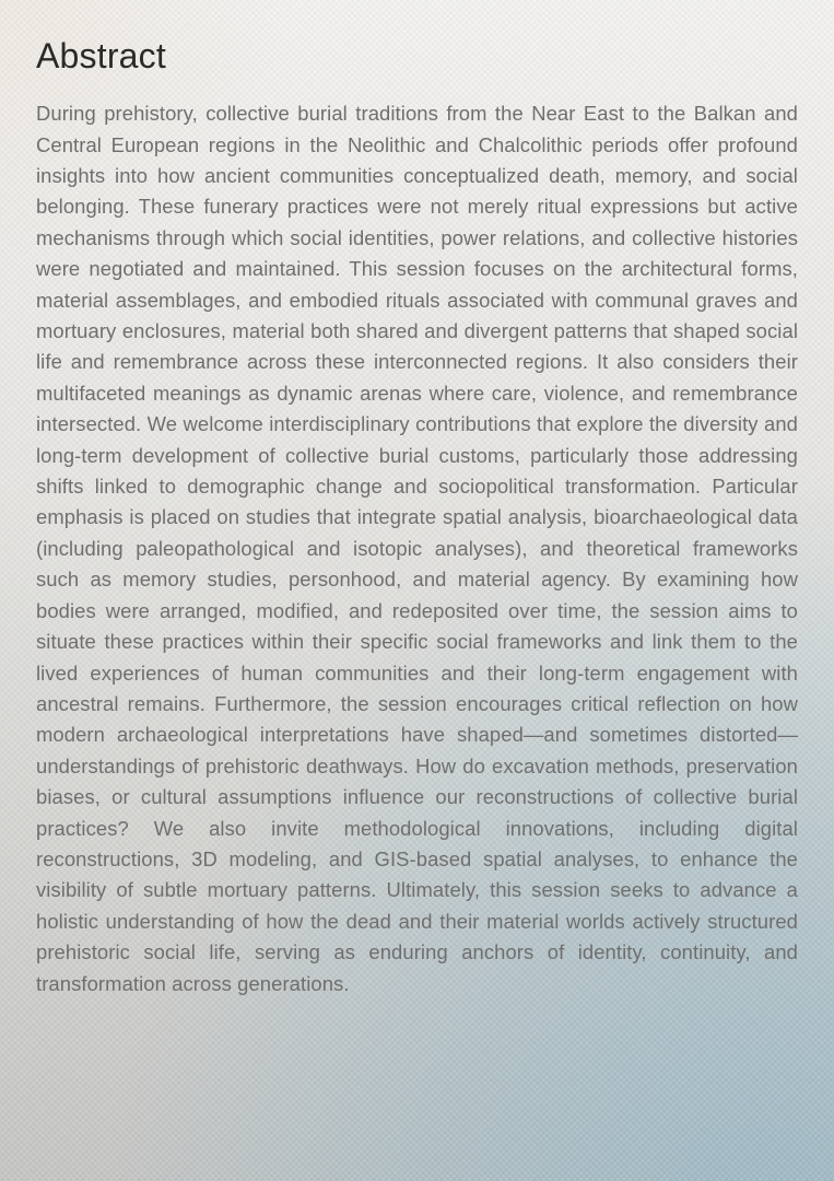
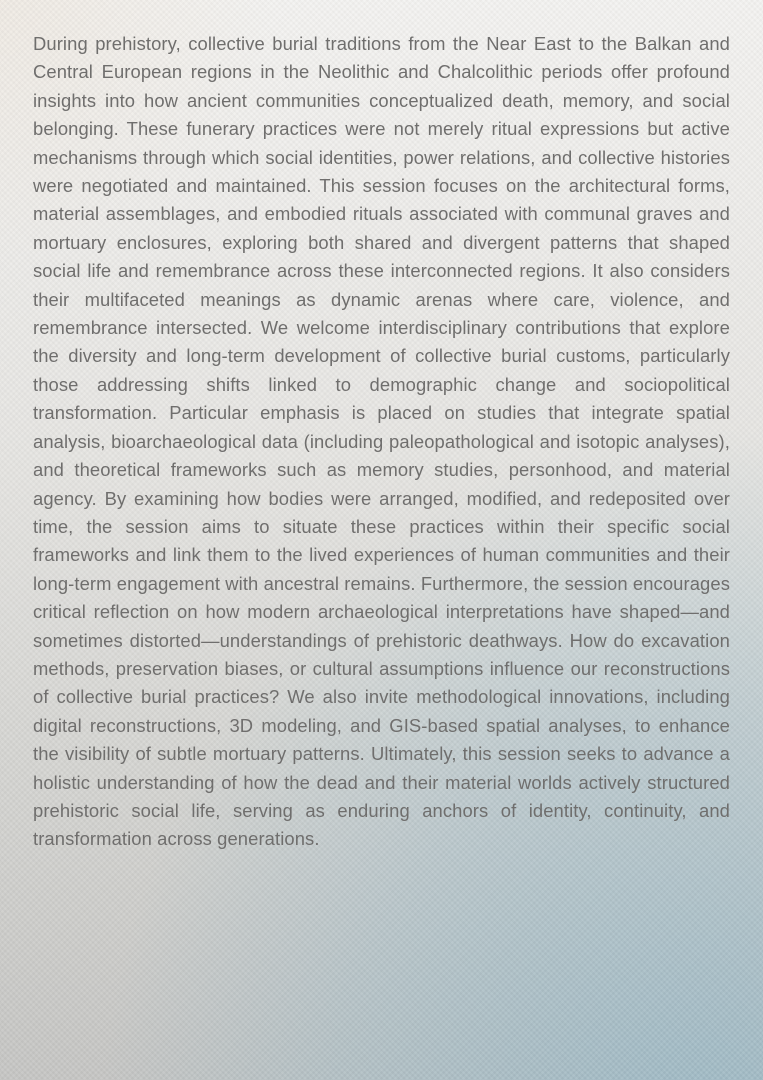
- Abstract
- During prehistory, collective burial traditions from the Near East to the Balkan and Central European regions in the Neolithic and Chalcolithic periods offer profound insights into how ancient communities conceptualized death, memory, and social belonging. These funerary practices were not merely ritual expressions but active mechanisms through which social identities, power relations, and collective histories were negotiated and maintained. This session focuses on the architectural forms, material assemblages, and embodied rituals associated with communal graves and mortuary enclosures, material both shared and divergent patterns that shaped social life and remembrance across these interconnected regions. It also considers their multifaceted meanings as dynamic arenas where care, violence, and remembrance intersected. We welcome interdisciplinary contributions that explore the diversity and long-term development of collective burial customs, particularly those addressing shifts linked to demographic change and sociopolitical transformation. Particular emphasis is placed on studies that integrate spatial analysis, bioarchaeological data (including paleopathological and isotopic analyses), and theoretical frameworks such as memory studies, personhood, and material agency. By examining how bodies were arranged, modified, and redeposited over time, the session aims to situate these practices within their specific social frameworks and link them to the lived experiences of human communities and their long-term engagement with ancestral remains. Furthermore, the session encourages critical reflection on how modern archaeological interpretations have shaped—and sometimes distorted—understandings of prehistoric deathways. How do excavation methods, preservation biases, or cultural assumptions influence our reconstructions of collective burial practices? We also invite methodological innovations, including digital reconstructions, 3D modeling, and GIS-based spatial analyses, to enhance the visibility of subtle mortuary patterns. Ultimately, this session seeks to advance a holistic understanding of how the dead and their material worlds actively structured prehistoric social life, serving as enduring anchors of identity, continuity, and transformation across generations.
+ During prehistory, collective burial traditions from the Near East to the Balkan and Central European regions in the Neolithic and Chalcolithic periods offer profound insights into how ancient communities conceptualized death, memory, and social belonging. These funerary practices were not merely ritual expressions but active mechanisms through which social identities, power relations, and collective histories were negotiated and maintained. This session focuses on the architectural forms, material assemblages, and embodied rituals associated with communal graves and mortuary enclosures, exploring both shared and divergent patterns that shaped social life and remembrance across these interconnected regions. It also considers their multifaceted meanings as dynamic arenas where care, violence, and remembrance intersected. We welcome interdisciplinary contributions that explore the diversity and long-term development of collective burial customs, particularly those addressing shifts linked to demographic change and sociopolitical transformation. Particular emphasis is placed on studies that integrate spatial analysis, bioarchaeological data (including paleopathological and isotopic analyses), and theoretical frameworks such as memory studies, personhood, and material agency. By examining how bodies were arranged, modified, and redeposited over time, the session aims to situate these practices within their specific social frameworks and link them to the lived experiences of human communities and their long-term engagement with ancestral remains. Furthermore, the session encourages critical reflection on how modern archaeological interpretations have shaped—and sometimes distorted—understandings of prehistoric deathways. How do excavation methods, preservation biases, or cultural assumptions influence our reconstructions of collective burial practices? We also invite methodological innovations, including digital reconstructions, 3D modeling, and GIS-based spatial analyses, to enhance the visibility of subtle mortuary patterns. Ultimately, this session seeks to advance a holistic understanding of how the dead and their material worlds actively structured prehistoric social life, serving as enduring anchors of identity, continuity, and transformation across generations.
